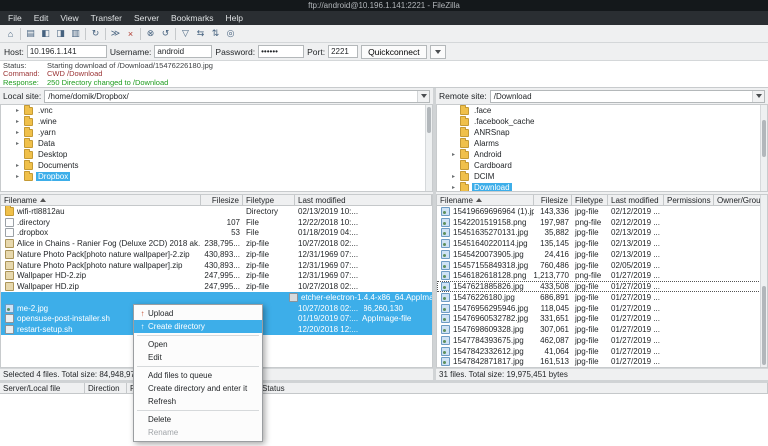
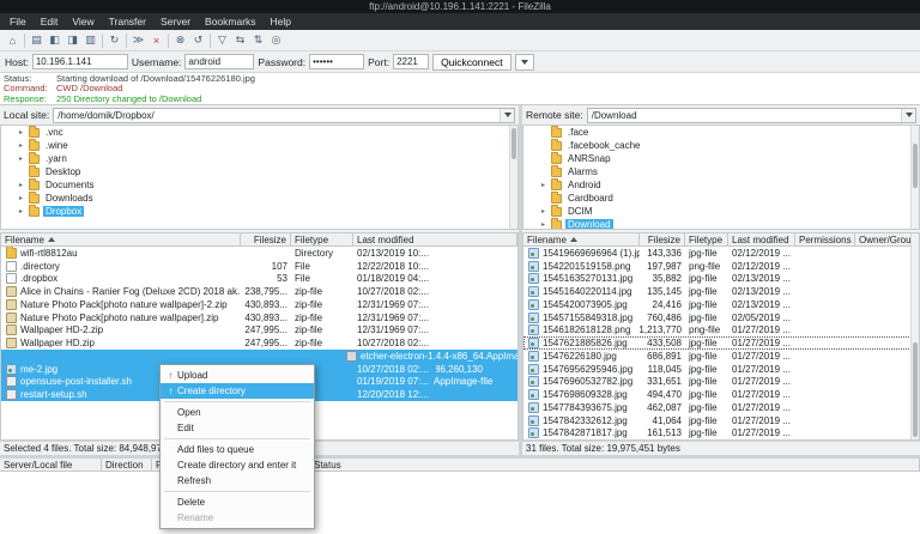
  ftp://android@10.196.1.141:2221 - FileZilla
  File
  Edit
  View
  Transfer
  Server
  Bookmarks
  Help
  ⌂
  ▤
  ◧
  ◨
  ▥
  ↻
  ≫
  ×
  ⊗
  ↺
  ▽
  ⇆
  ⇅
  ◎
  Host:
  10.196.1.141
  Username:
  android
  Password:
  ••••••
  Port:
  2221
  Quickconnect
  Status: Starting download of /Download/15476226180.jpg
  Command: CWD /Download
  Response: 250 Directory changed to /Download
  Local site:
  /home/domik/Dropbox/
  .vnc
  .wine
  .yarn
- Data
  Desktop
  Documents
+ Downloads
  Dropbox
  Filename
  Filesize
  Filetype
  Last modified
  wifi-rtl8812au
  Directory
  02/13/2019 10:...
  .directory
  107
  File
  12/22/2018 10:...
  .dropbox
  53
  File
  01/18/2019 04:...
  Alice in Chains - Ranier Fog (Deluxe 2CD) 2018 ak.
  238,795...
  zip-file
  10/27/2018 02:...
  Nature Photo Pack[photo nature wallpaper]-2.zip
  430,893...
  zip-file
  12/31/1969 07:...
  Nature Photo Pack[photo nature wallpaper].zip
  430,893...
  zip-file
  12/31/1969 07:...
  Wallpaper HD-2.zip
  247,995...
  zip-file
  12/31/1969 07:...
  Wallpaper HD.zip
  247,995...
  zip-file
  10/27/2018 02:...
  etcher-electron-1.4.4-x86_64.AppIma
  86,260,130
  AppImage-file
  me-2.jpg
  10/27/2018 02:...
  opensuse-post-installer.sh
  01/19/2019 07:...
  restart-setup.sh
  12/20/2018 12:...
  Selected 4 files. Total size: 84,948,9
  Remote site:
  /Download
  .face
  .facebook_cache
  ANRSnap
  Alarms
  Android
  Cardboard
  DCIM
  Download
  Filename
  Filesize
  Filetype
  Last modified
  Permissions
  Owner/Grou
  15419669696964 (1).jp
  143,336
  jpg-file
  02/12/2019 ...
  1542201519158.png
  197,987
  png-file
  02/12/2019 ...
  15451635270131.jpg
  35,882
  jpg-file
  02/13/2019 ...
  15451640220114.jpg
  135,145
  jpg-file
  02/13/2019 ...
  1545420073905.jpg
  24,416
  jpg-file
  02/13/2019 ...
  15457155849318.jpg
  760,486
  jpg-file
  02/05/2019 ...
  1546182618128.png
  1,213,770
  png-file
  01/27/2019 ...
  1547621885826.jpg
  433,508
  jpg-file
  01/27/2019 ...
  15476226180.jpg
  686,891
  jpg-file
  01/27/2019 ...
  15476956295946.jpg
  118,045
  jpg-file
  01/27/2019 ...
  15476960532782.jpg
  331,651
  jpg-file
  01/27/2019 ...
  1547698609328.jpg
- 307,061
+ 494,470
  jpg-file
  01/27/2019 ...
  1547784393675.jpg
  462,087
  jpg-file
  01/27/2019 ...
  1547842332612.jpg
  41,064
  jpg-file
  01/27/2019 ...
  1547842871817.jpg
  161,513
  jpg-file
  01/27/2019 ...
  31 files. Total size: 19,975,451 bytes
  Server/Local file
  Direction
  Status
  ↑
  Upload
  ↑
  Create directory
  Open
  Edit
  Add files to queue
  Create directory and enter it
  Refresh
  Delete
  Rename
